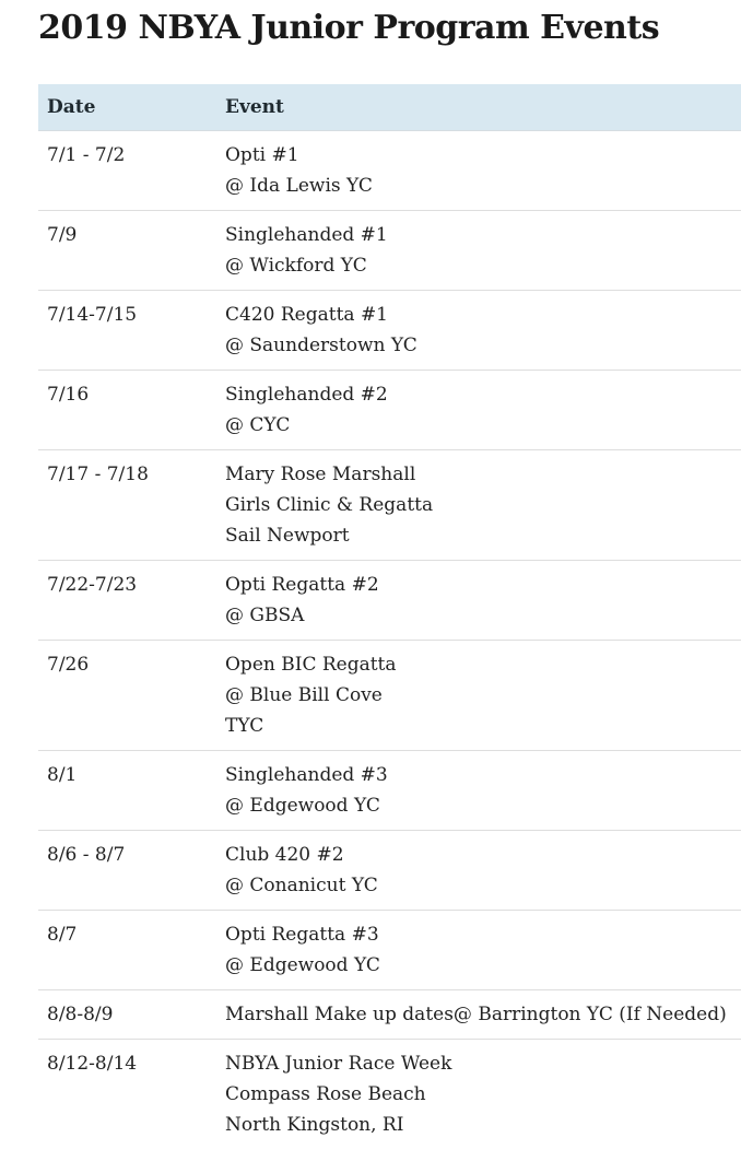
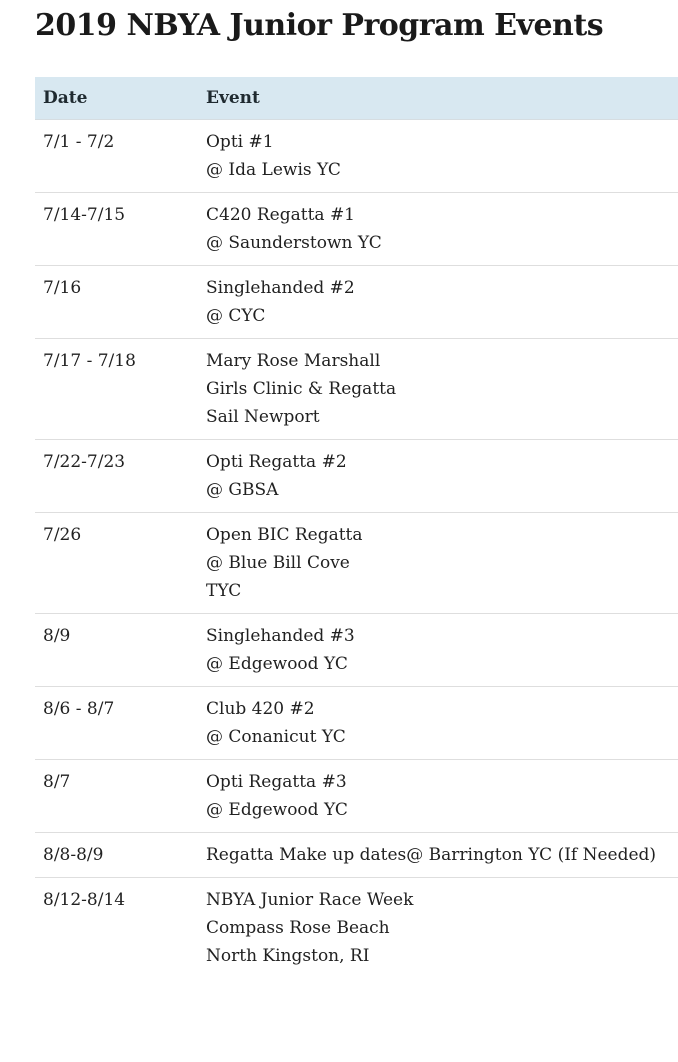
  2019 NBYA Junior Program Events
  Date	Event
  7/1 - 7/2	Opti #1@ Ida Lewis YC
- 7/9	Singlehanded #1@ Wickford YC
  7/14-7/15	C420 Regatta #1@ Saunderstown YC
  7/16	Singlehanded #2@ CYC
  7/17 - 7/18	Mary Rose MarshallGirls Clinic & RegattaSail Newport
  7/22-7/23	Opti Regatta #2@ GBSA
  7/26	Open BIC Regatta@ Blue Bill CoveTYC
- 8/1	Singlehanded #3@ Edgewood YC
+ 8/9	Singlehanded #3@ Edgewood YC
  8/6 - 8/7	Club 420 #2@ Conanicut YC
  8/7	Opti Regatta #3@ Edgewood YC
- 8/8-8/9	Marshall Make up dates@ Barrington YC (If Needed)
+ 8/8-8/9	Regatta Make up dates@ Barrington YC (If Needed)
  8/12-8/14	NBYA Junior Race WeekCompass Rose BeachNorth Kingston, RI
